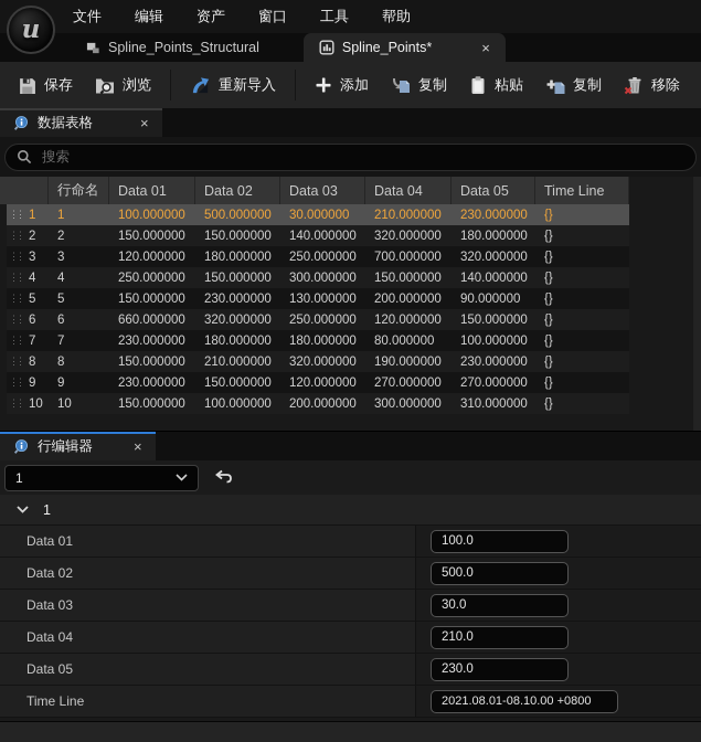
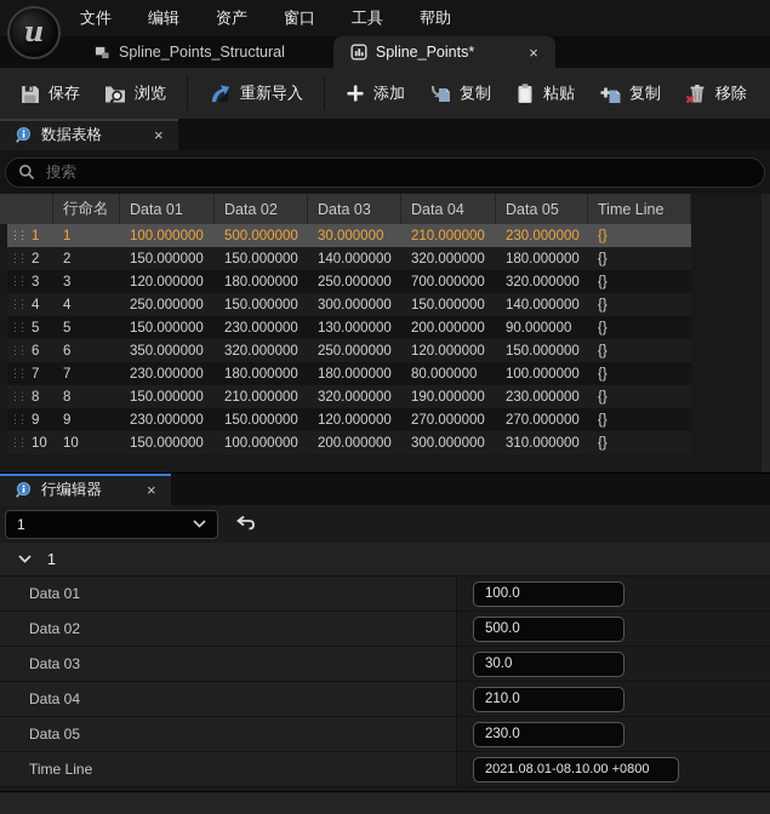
  u
  文件
  编辑
  资产
  窗口
  工具
  帮助
  Spline_Points_Structural
  Spline_Points*
  ×
  保存
  浏览
  重新导入
  添加
  复制
  粘贴
  复制
  移除
  数据表格
  ×
  搜索
  行命名
  Data 01
  Data 02
  Data 03
  Data 04
  Data 05
  Time Line
  ⋮⋮
  1
  1
  100.000000
  500.000000
  30.000000
  210.000000
  230.000000
  {}
  ⋮⋮
  2
  2
  150.000000
  150.000000
  140.000000
  320.000000
  180.000000
  {}
  ⋮⋮
  3
  3
  120.000000
  180.000000
  250.000000
  700.000000
  320.000000
  {}
  ⋮⋮
  4
  4
  250.000000
  150.000000
  300.000000
  150.000000
  140.000000
  {}
  ⋮⋮
  5
  5
  150.000000
  230.000000
  130.000000
  200.000000
  90.000000
  {}
  ⋮⋮
  6
  6
- 660.000000
+ 350.000000
  320.000000
  250.000000
  120.000000
  150.000000
  {}
  ⋮⋮
  7
  7
  230.000000
  180.000000
  180.000000
  80.000000
  100.000000
  {}
  ⋮⋮
  8
  8
  150.000000
  210.000000
  320.000000
  190.000000
  230.000000
  {}
  ⋮⋮
  9
  9
  230.000000
  150.000000
  120.000000
  270.000000
  270.000000
  {}
  ⋮⋮
  10
  10
  150.000000
  100.000000
  200.000000
  300.000000
  310.000000
  {}
  行编辑器
  ×
  1
  1
  Data 01
  100.0
  Data 02
  500.0
  Data 03
  30.0
  Data 04
  210.0
  Data 05
  230.0
  Time Line
  2021.08.01-08.10.00 +0800
